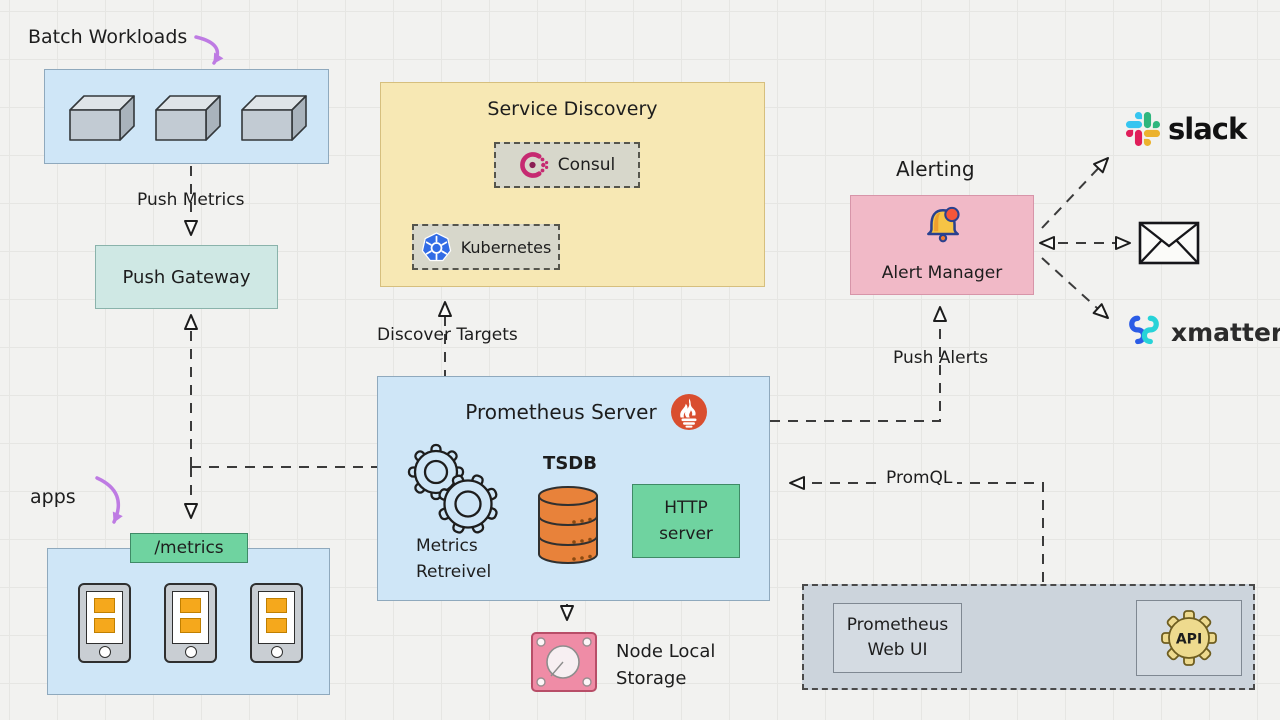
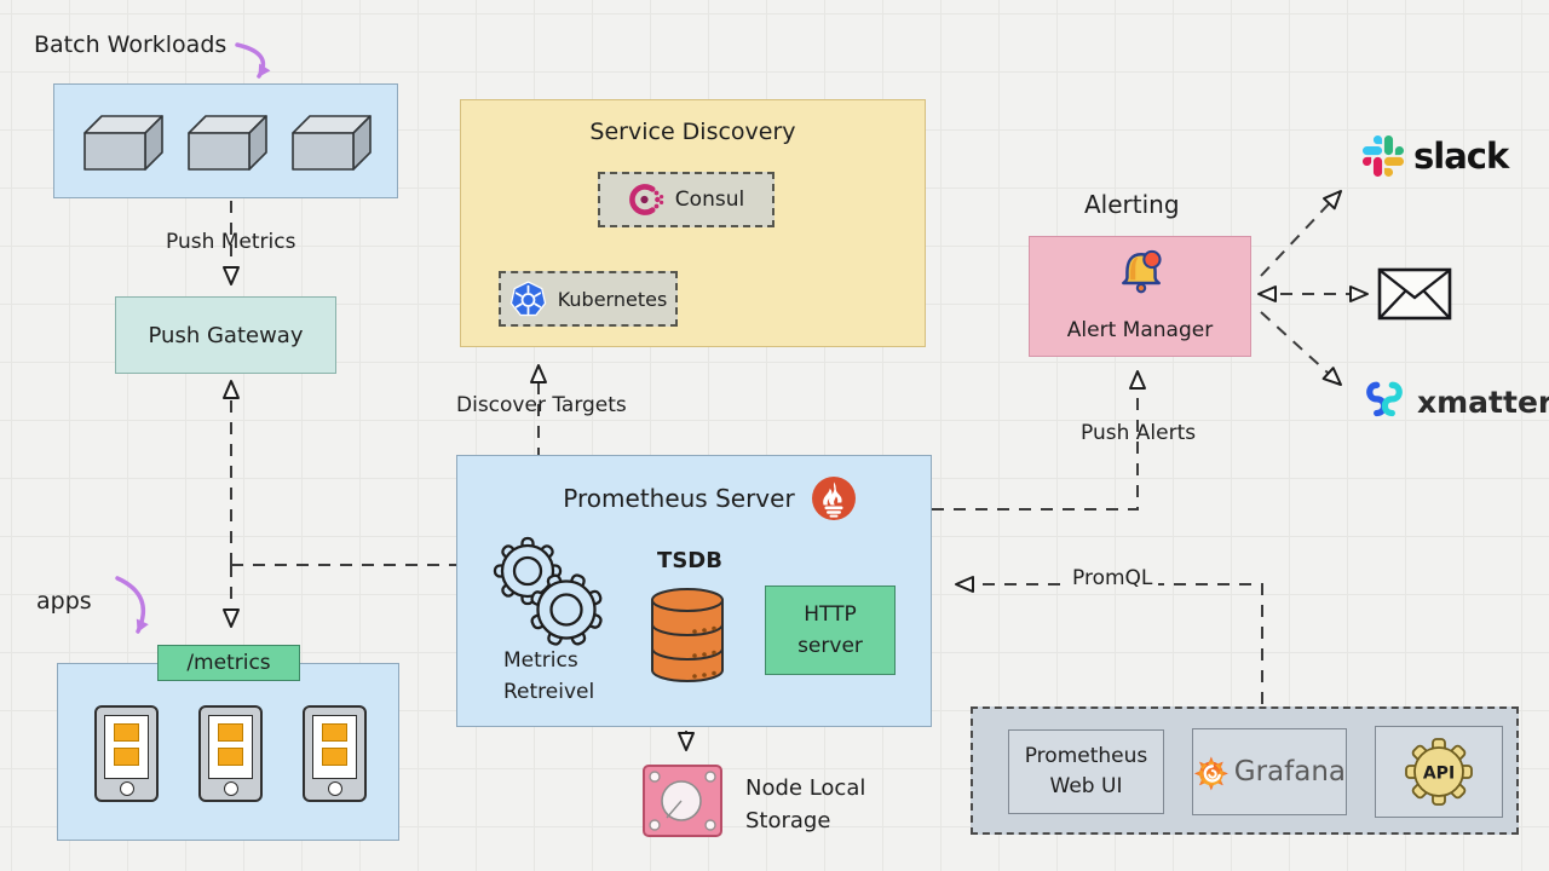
  Batch Workloads
  Push Metrics
  Discover Targets
  Alerting
  Push Alerts
  PromQL
  apps
  Node Local Storage
  Push Gateway
  Service Discovery
  Consul
  Kubernetes
  Alert Manager
  slack
  xmatter
  Prometheus Server
  Metrics Retreivel
  TSDB
  HTTP server
  /metrics
  Prometheus Web UI
+ Grafana
  API
